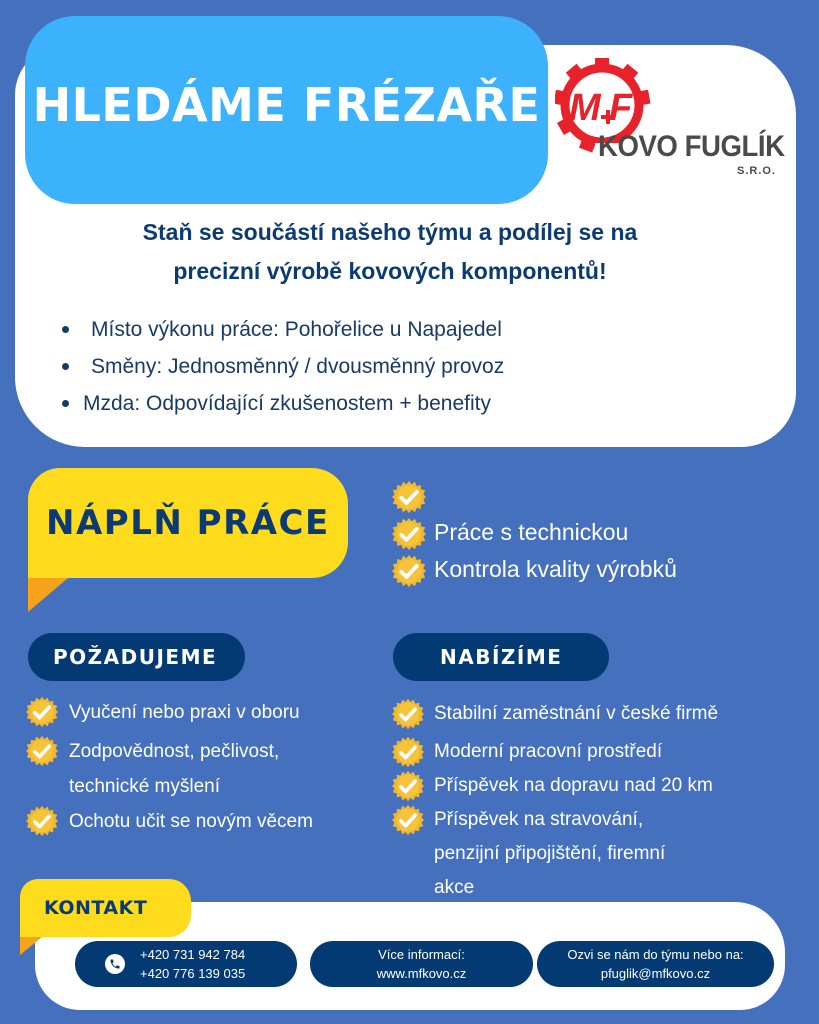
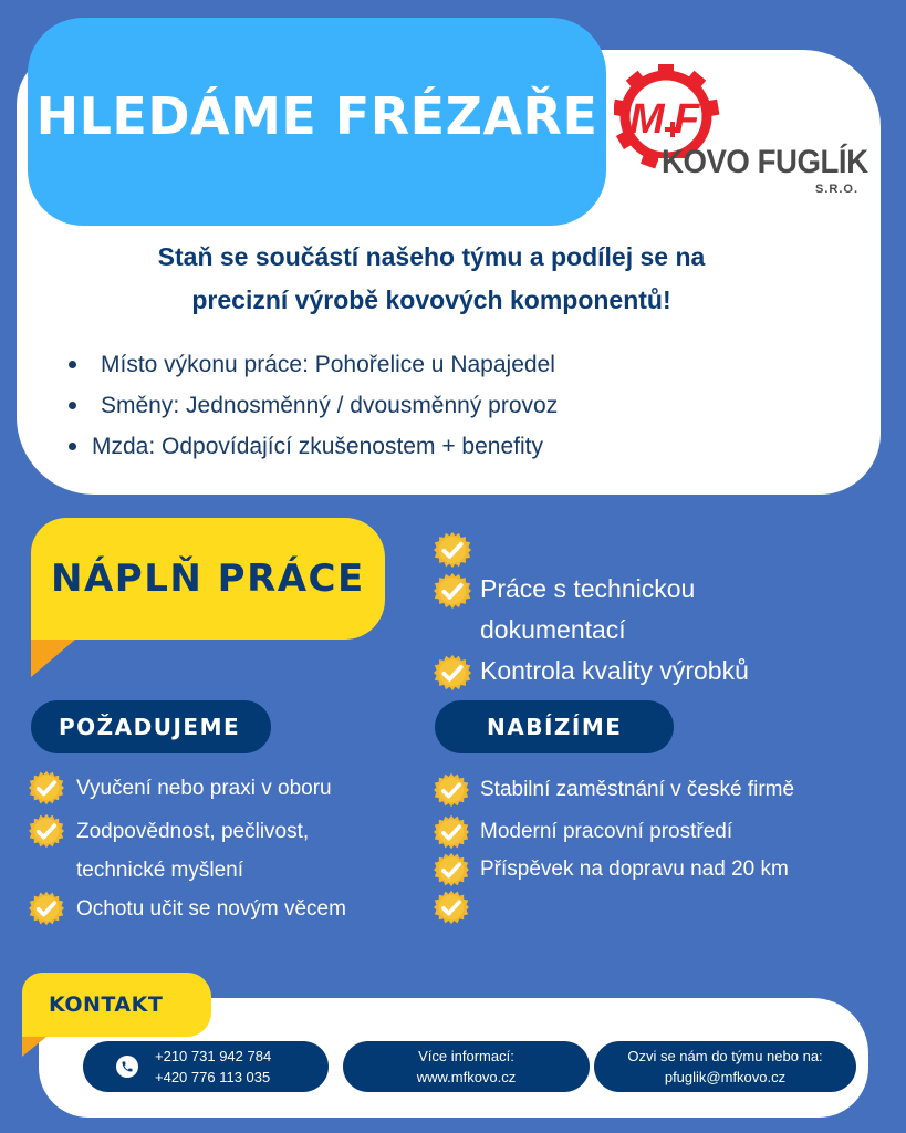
  HLEDÁME FRÉZAŘE
  M
  F
  KOVO FUGLÍK
  S.R.O.
  Staň se součástí našeho týmu a podílej se na
  precizní výrobě kovových komponentů!
  Místo výkonu práce: Pohořelice u Napajedel
  Směny: Jednosměnný / dvousměnný provoz
  Mzda: Odpovídající zkušenostem + benefity
  NÁPLŇ PRÁCE
  Práce s technickou
+ dokumentací
  Kontrola kvality výrobků
  POŽADUJEME
  NABÍZÍME
  Vyučení nebo praxi v oboru
  Zodpovědnost, pečlivost,
  technické myšlení
  Ochotu učit se novým věcem
  Stabilní zaměstnání v české firmě
  Moderní pracovní prostředí
  Příspěvek na dopravu nad 20 km
- Příspěvek na stravování,
- penzijní připojištění, firemní
- akce
  KONTAKT
- +420 731 942 784
+ +210 731 942 784
- +420 776 139 035
+ +420 776 113 035
  Více informací:
  www.mfkovo.cz
  Ozvi se nám do týmu nebo na:
  pfuglik@mfkovo.cz
